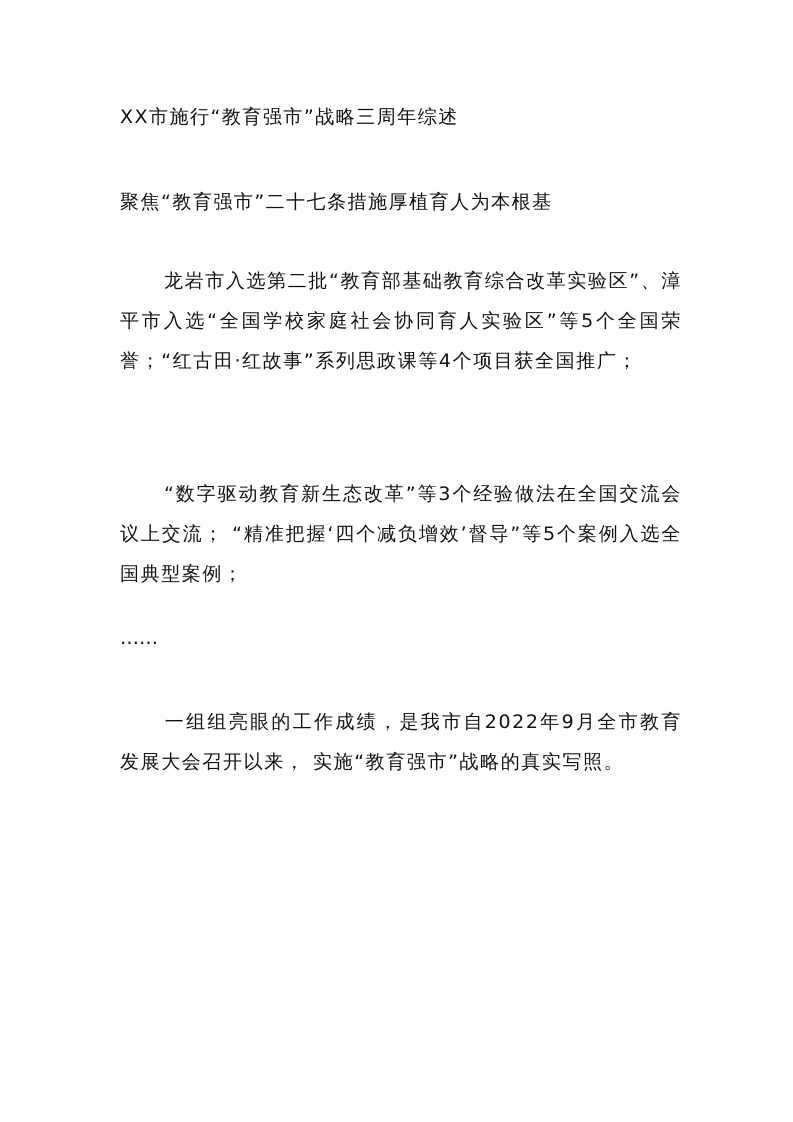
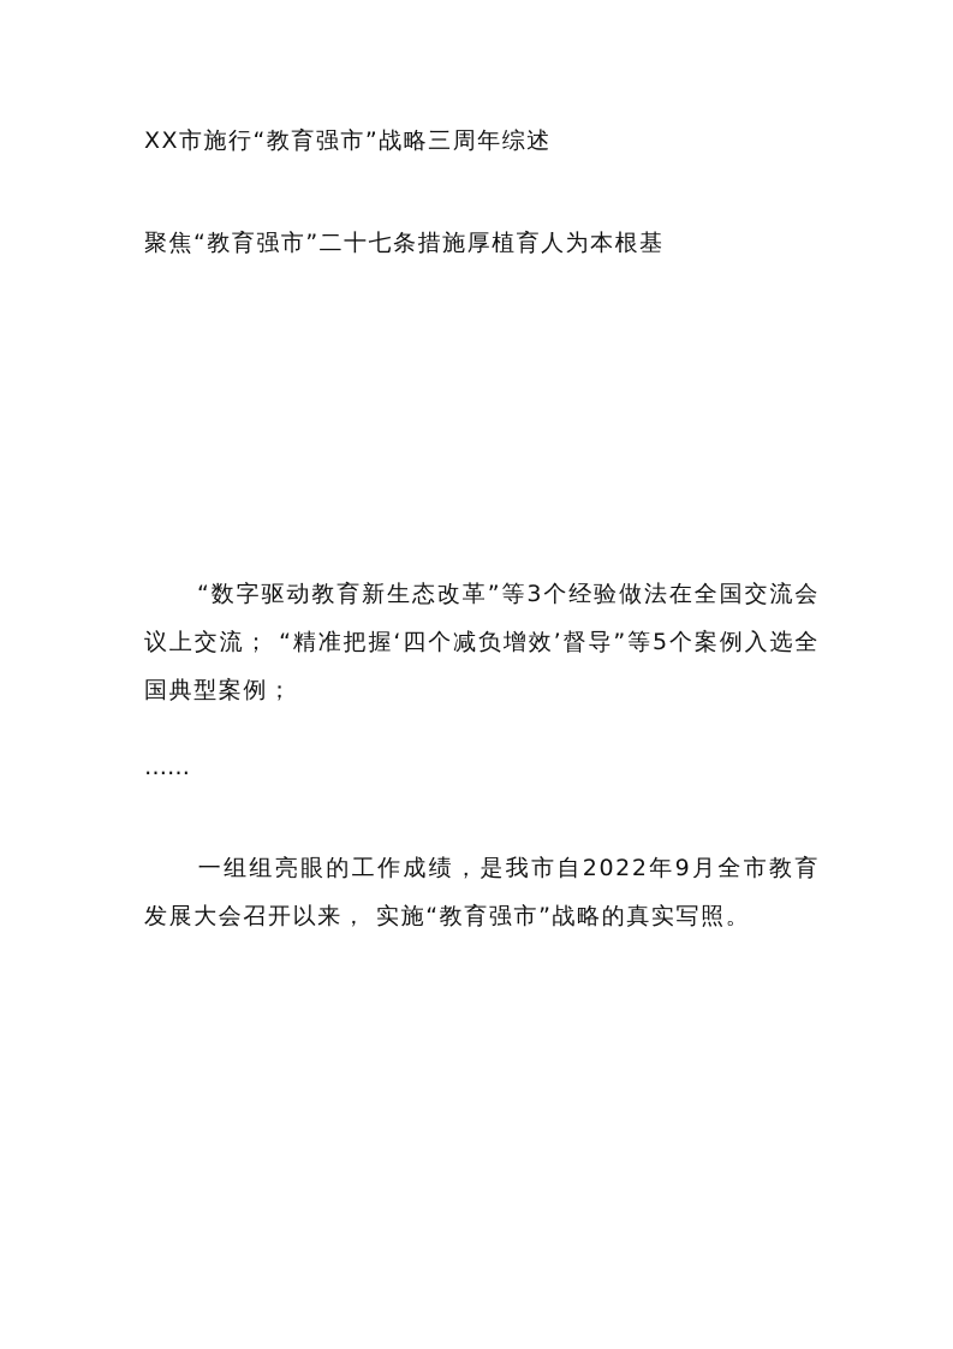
  XX市施行“教育强市”战略三周年综述
  聚焦“教育强市”二十七条措施厚植育人为本根基
- 龙岩市入选第二批“教育部基础教育综合改革实验区”、漳平市入选“全国学校家庭社会协同育人实验区”等5个全国荣誉；“红古田·红故事”系列思政课等4个项目获全国推广；
  “数字驱动教育新生态改革”等3个经验做法在全国交流会议上交流； “精准把握‘四个减负增效’督导”等5个案例入选全国典型案例；
  ……
  一组组亮眼的工作成绩，是我市自2022年9月全市教育发展大会召开以来， 实施“教育强市”战略的真实写照。
